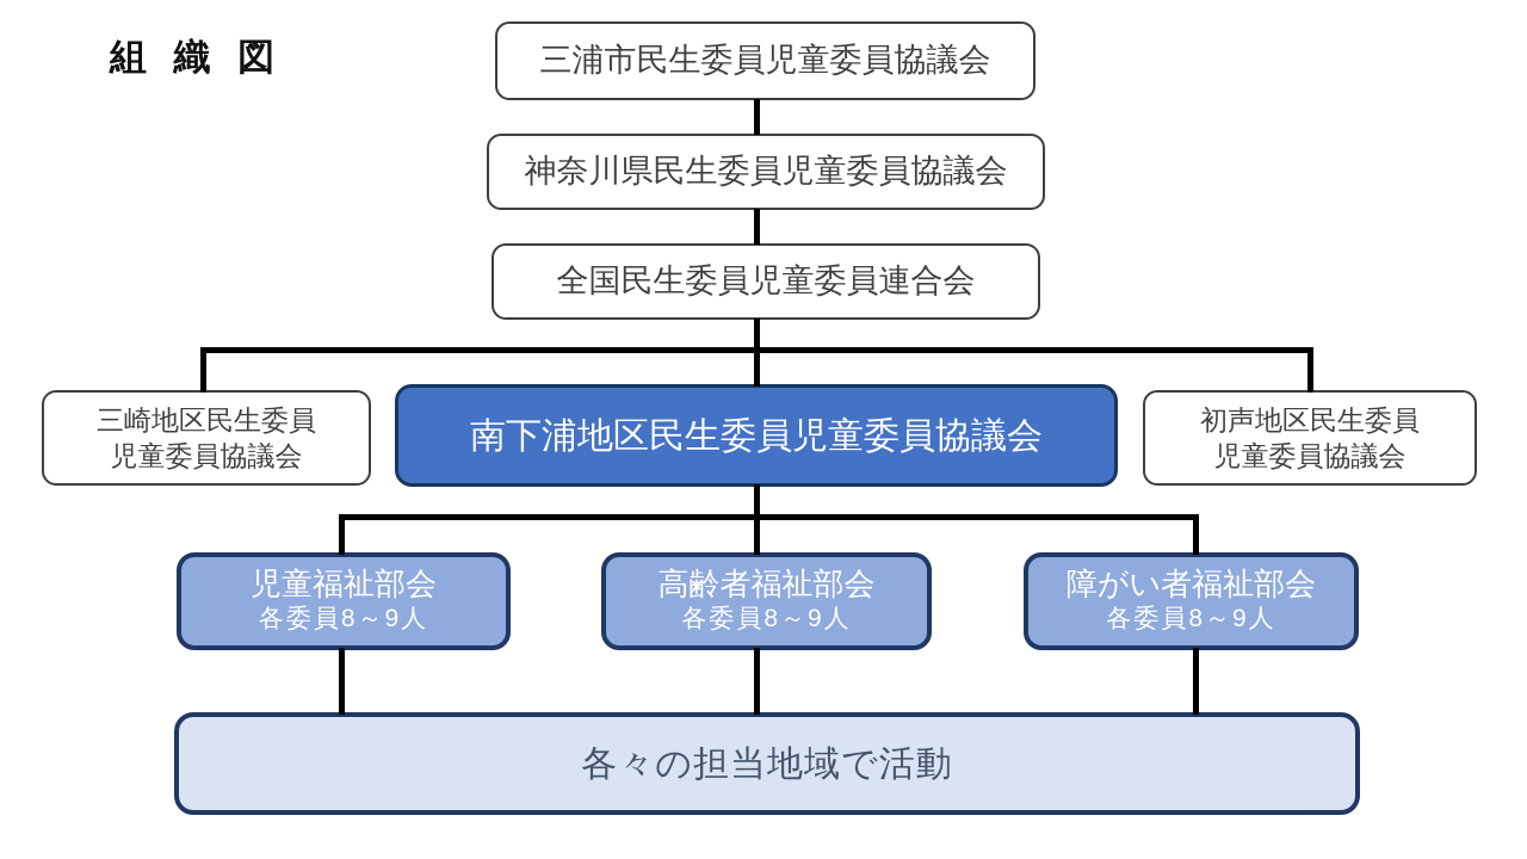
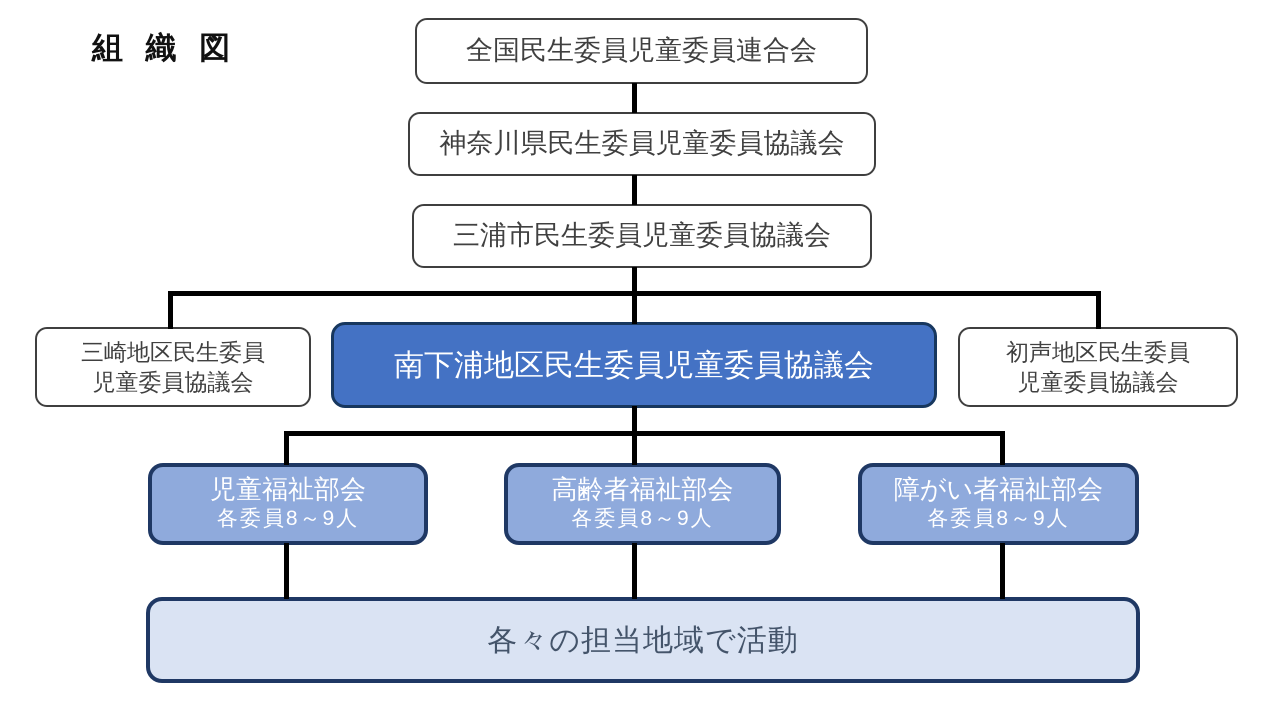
  組 織 図
- 三浦市民生委員児童委員協議会
+ 全国民生委員児童委員連合会
  神奈川県民生委員児童委員協議会
- 全国民生委員児童委員連合会
+ 三浦市民生委員児童委員協議会
  三崎地区民生委員
  児童委員協議会
  南下浦地区民生委員児童委員協議会
  初声地区民生委員
  児童委員協議会
  児童福祉部会
  各委員8～9人
  高齢者福祉部会
  各委員8～9人
  障がい者福祉部会
  各委員8～9人
  各々の担当地域で活動
